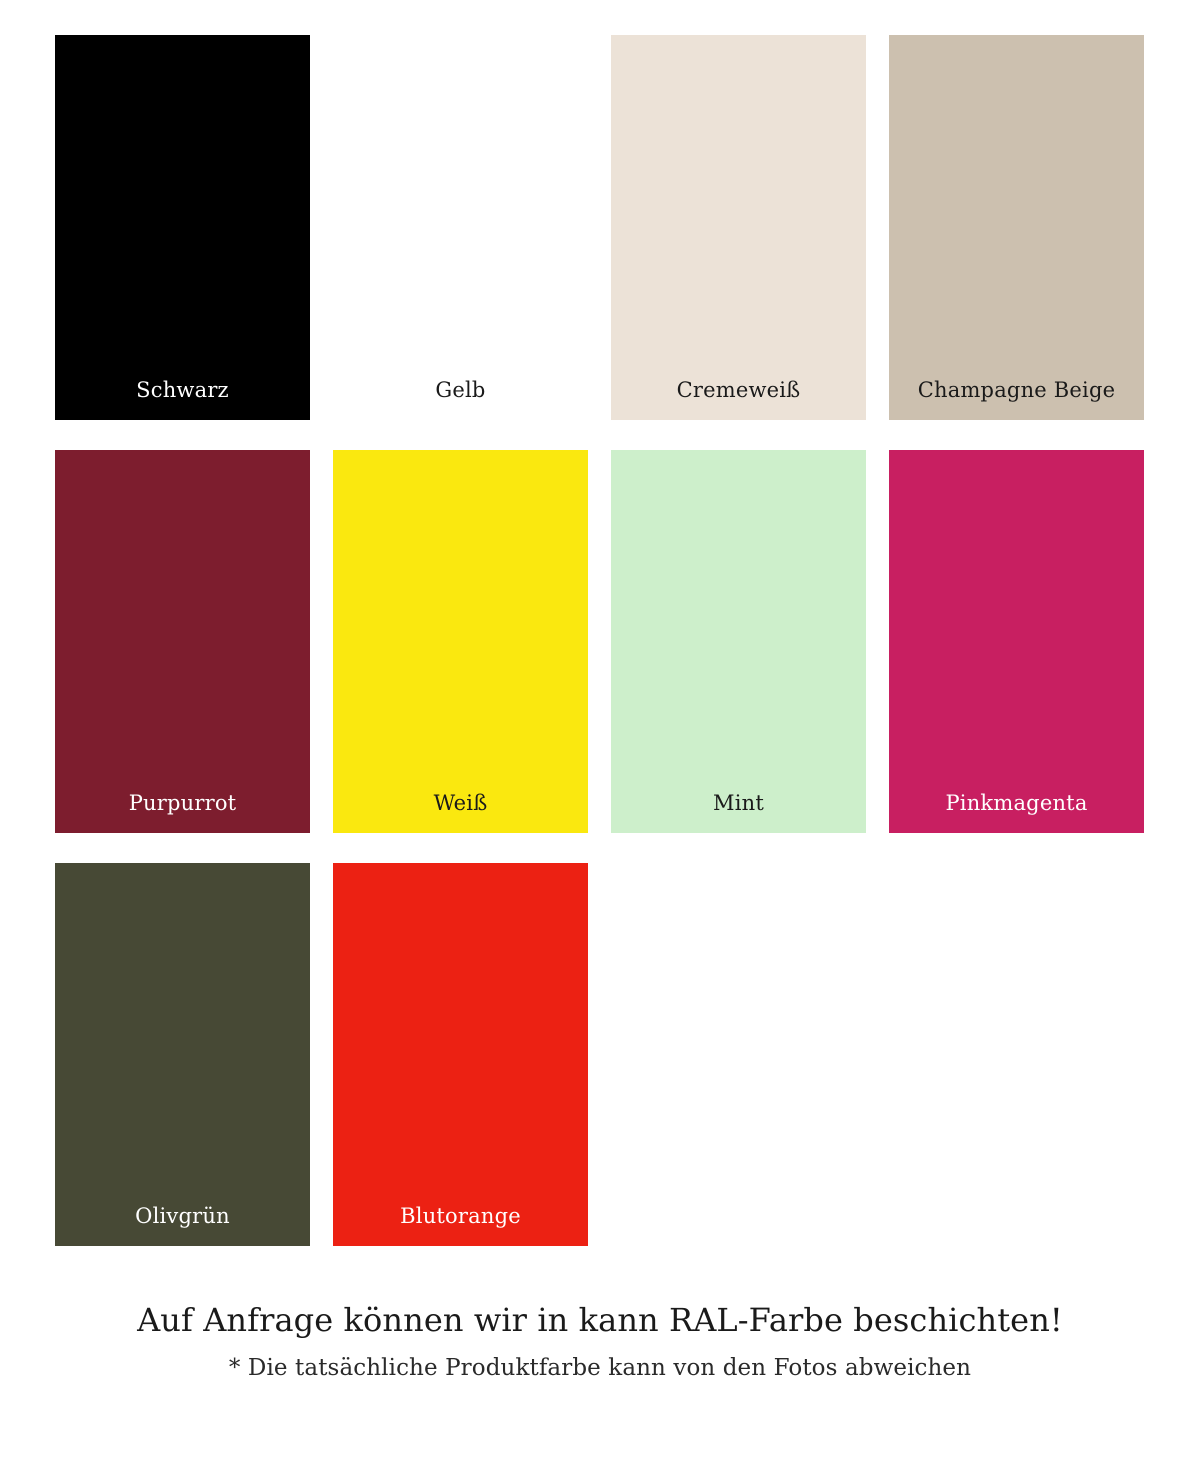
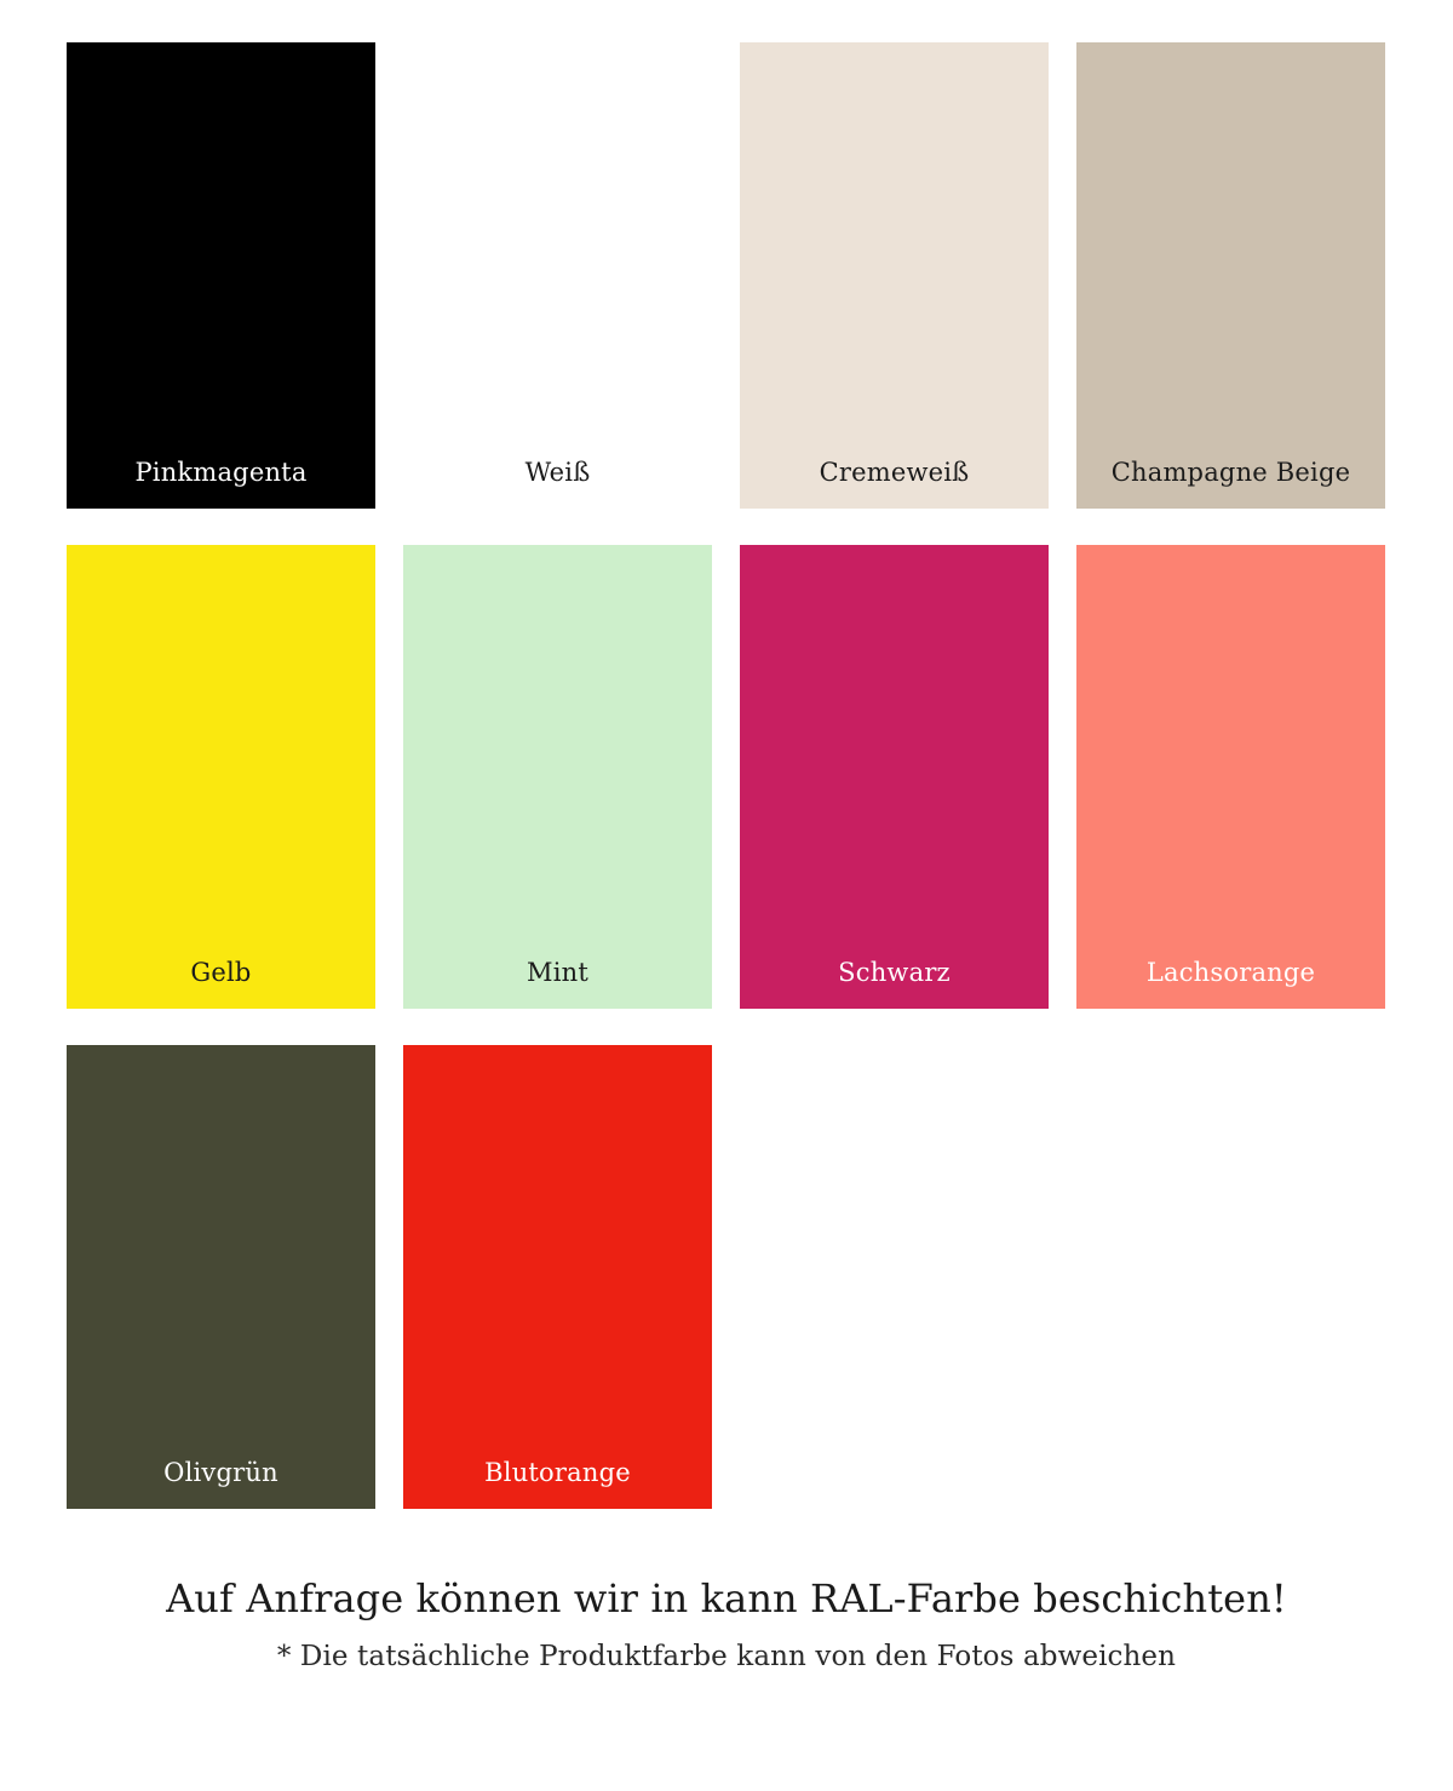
- Schwarz
+ Pinkmagenta
- Gelb
+ Weiß
  Cremeweiß
  Champagne Beige
- Purpurrot
- Weiß
+ Gelb
  Mint
- Pinkmagenta
+ Schwarz
+ Lachsorange
  Olivgrün
  Blutorange
  Auf Anfrage können wir in kann RAL-Farbe beschichten!
  * Die tatsächliche Produktfarbe kann von den Fotos abweichen
